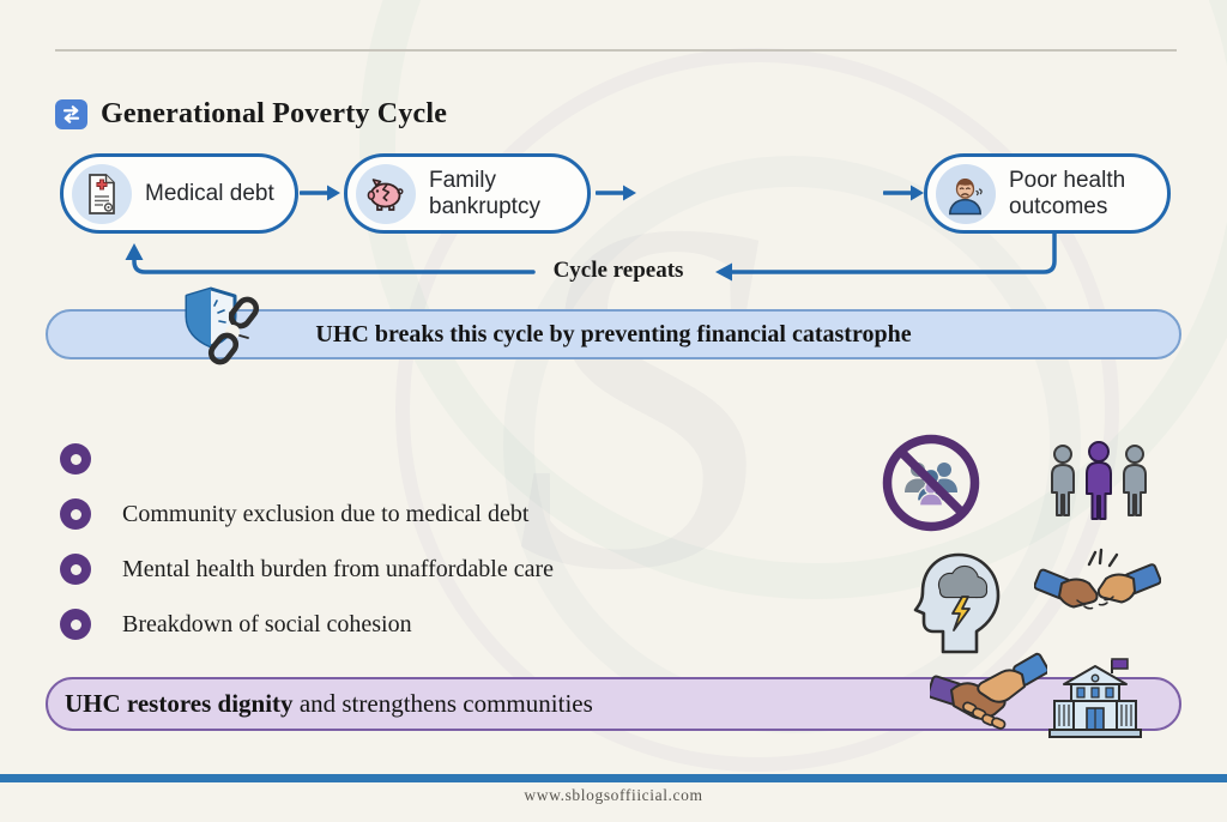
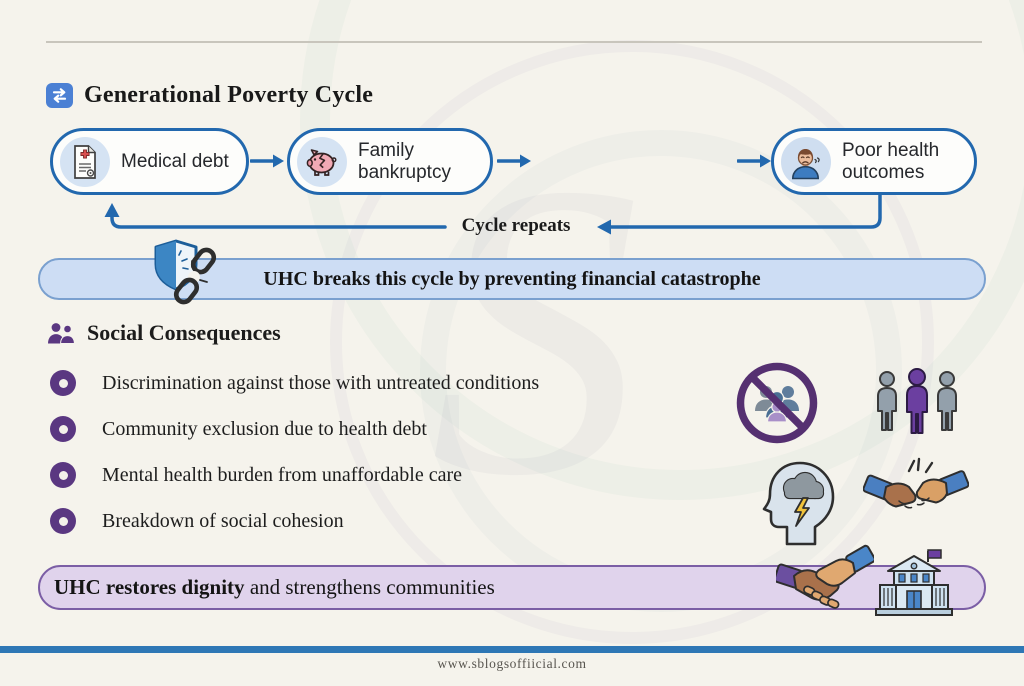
  S
  Generational Poverty Cycle
  Medical debt
  Family bankruptcy
  Poor health outcomes
  Cycle repeats
  UHC breaks this cycle by preventing financial catastrophe
+ Social Consequences
+ Discrimination against those with untreated conditions
- Community exclusion due to medical debt
+ Community exclusion due to health debt
  Mental health burden from unaffordable care
  Breakdown of social cohesion
  UHC restores dignity and strengthens communities
  www.sblogsoffiicial.com
